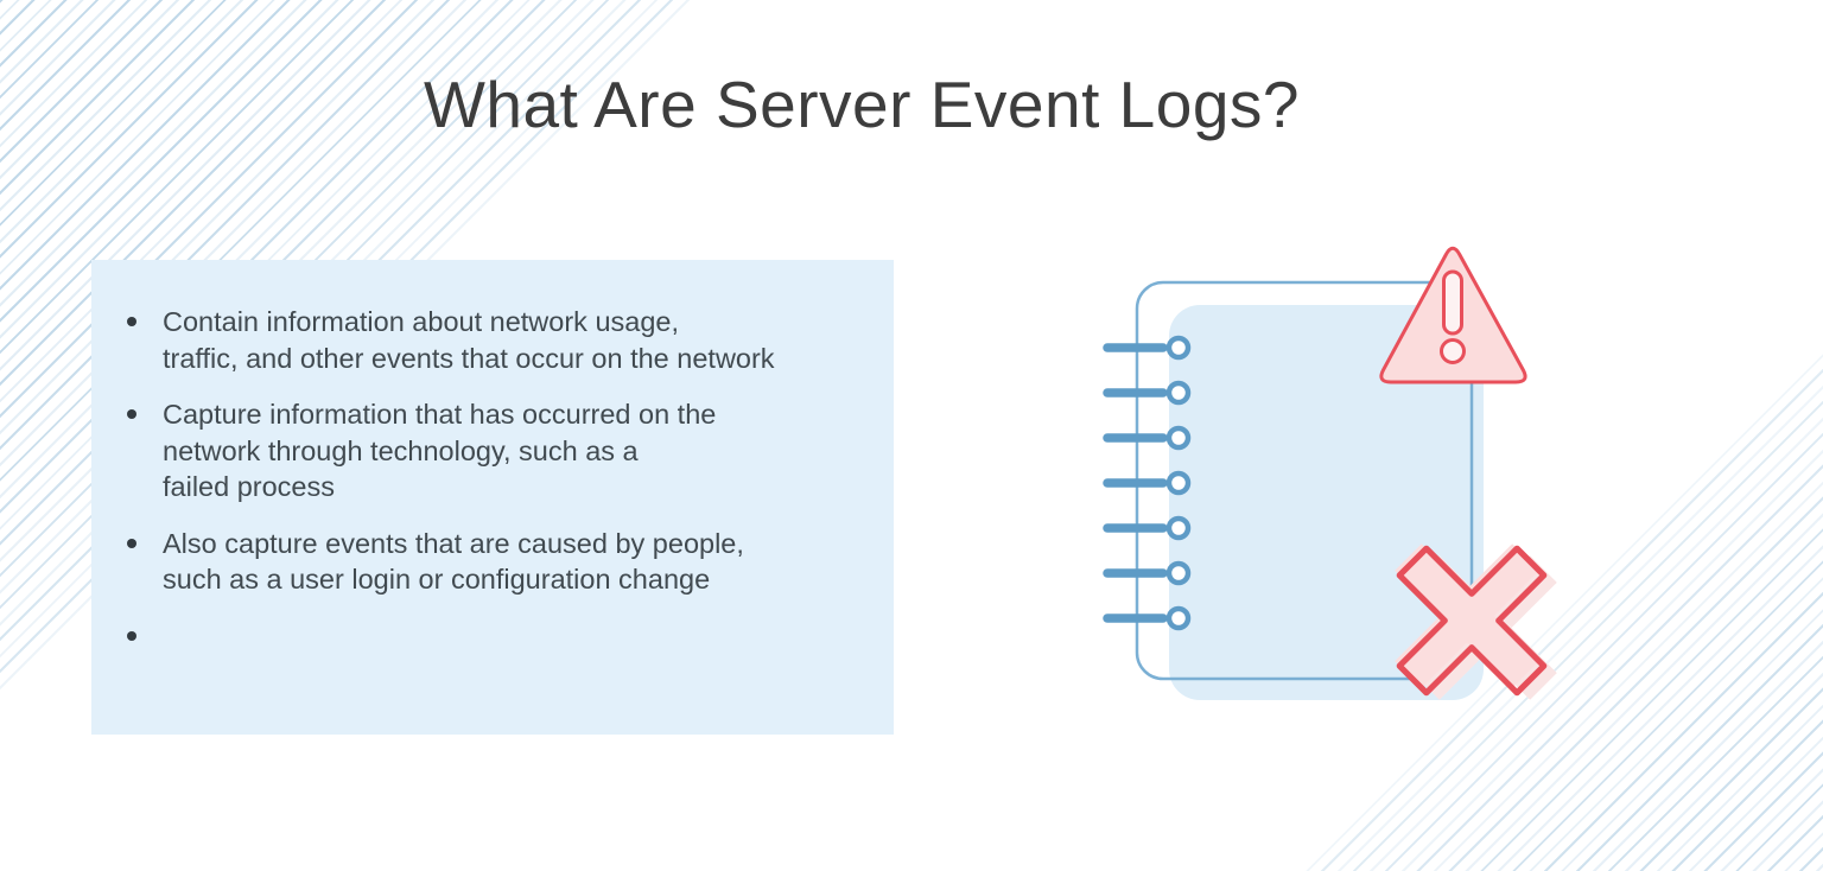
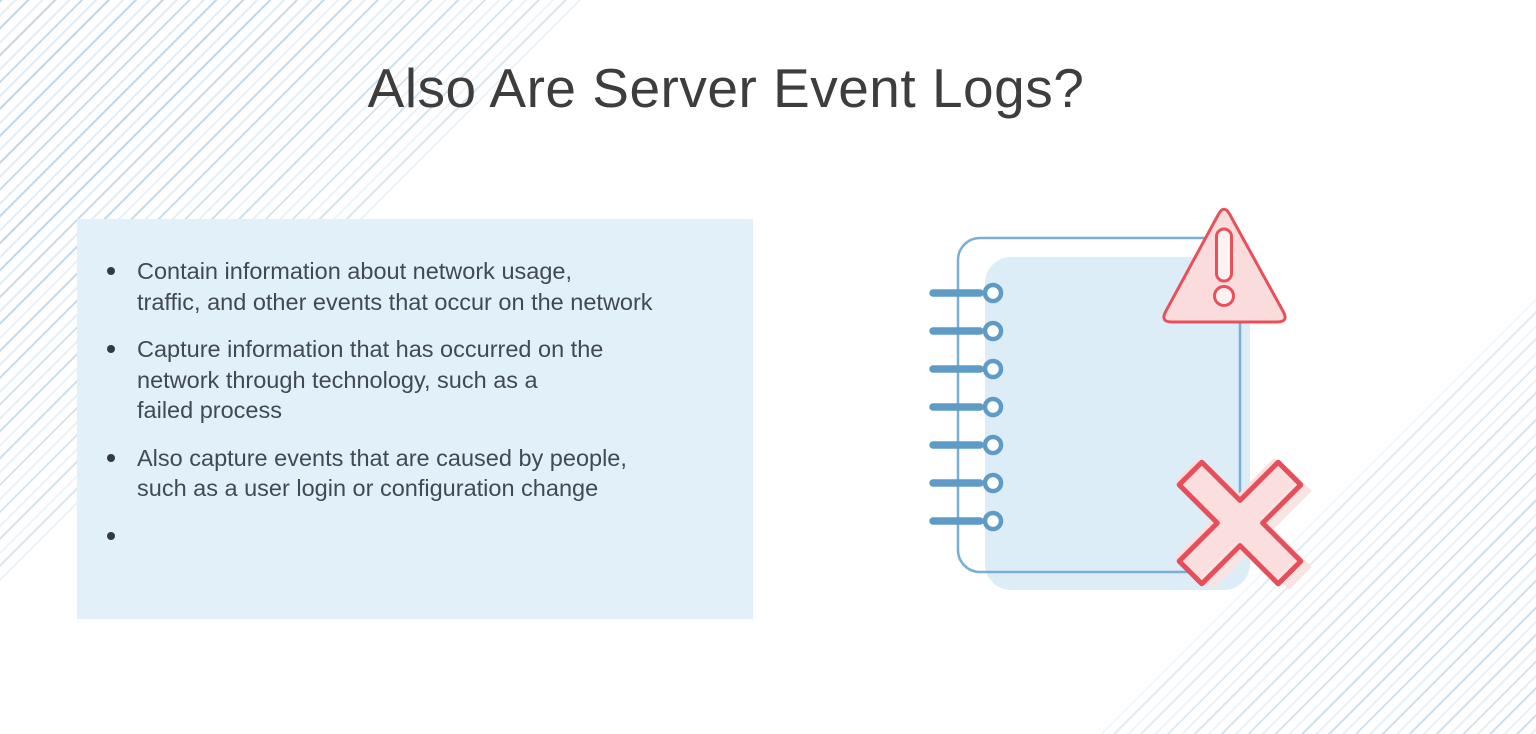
- What Are Server Event Logs?
+ Also Are Server Event Logs?
  Contain information about network usage,
  traffic, and other events that occur on the network
  Capture information that has occurred on the
  network through technology, such as a
  failed process
  Also capture events that are caused by people,
  such as a user login or configuration change
